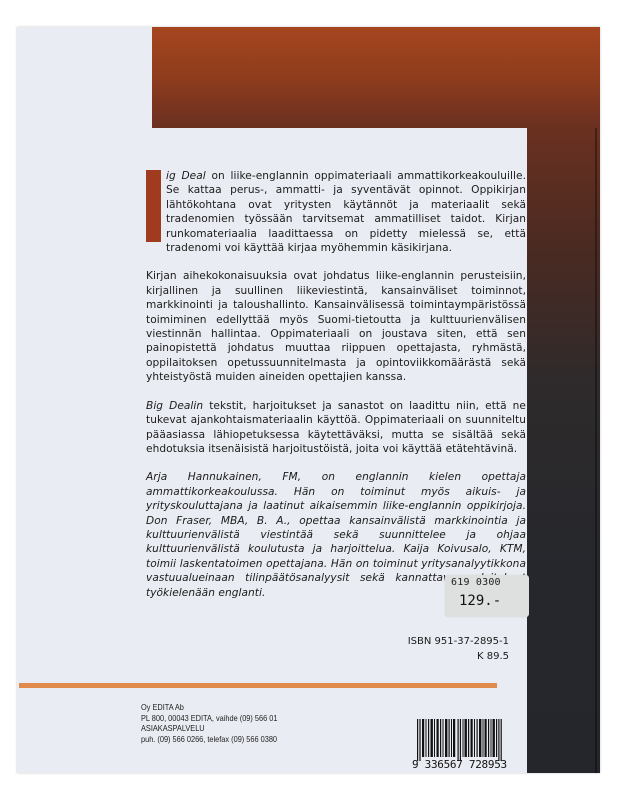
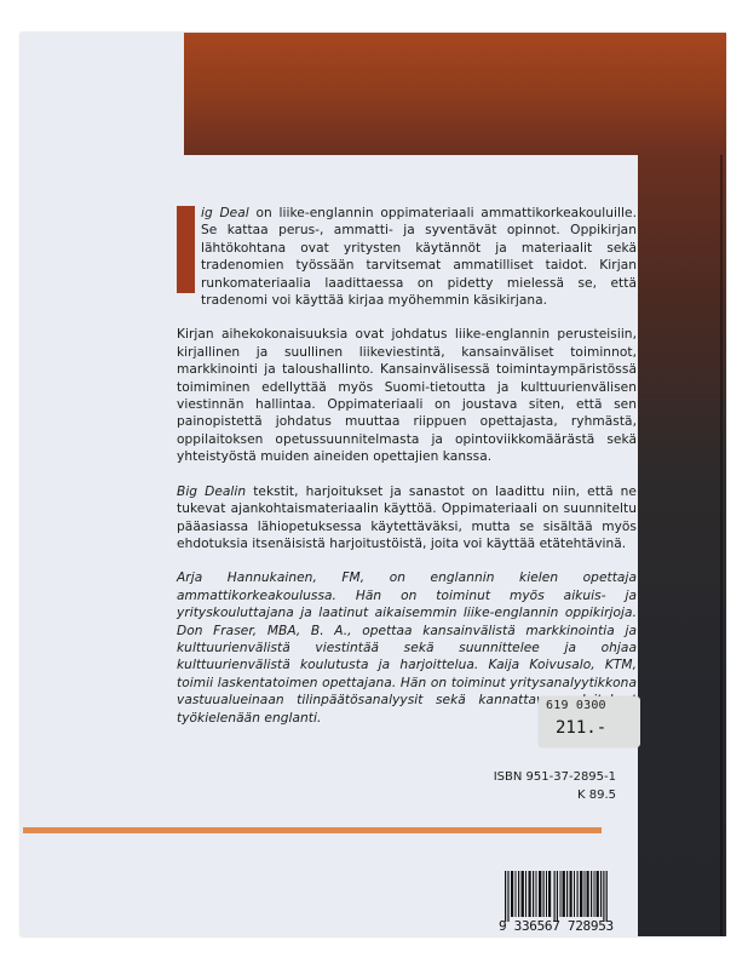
  ig Deal on liike-englannin oppimateriaali ammattikorkeakouluille. Se kattaa perus-, ammatti- ja syventävät opinnot. Oppikirjan lähtökohtana ovat yritysten käytännöt ja materiaalit sekä tradenomien työssään tarvitsemat ammatilliset taidot. Kirjan runkomateriaalia laadittaessa on pidetty mielessä se, että tradenomi voi käyttää kirjaa myöhemmin käsikirjana.
  Kirjan aihekokonaisuuksia ovat johdatus liike-englannin perusteisiin, kirjallinen ja suullinen liikeviestintä, kansainväliset toiminnot, markkinointi ja taloushallinto. Kansainvälisessä toimintaympäristössä toimiminen edellyttää myös Suomi-tietoutta ja kulttuurienvälisen viestinnän hallintaa. Oppimateriaali on joustava siten, että sen painopistettä johdatus muuttaa riippuen opettajasta, ryhmästä, oppilaitoksen opetussuunnitelmasta ja opintoviikkomäärästä sekä yhteistyöstä muiden aineiden opettajien kanssa.
- Big Dealin tekstit, harjoitukset ja sanastot on laadittu niin, että ne tukevat ajankohtaismateriaalin käyttöä. Oppimateriaali on suunniteltu pääasiassa lähiopetuksessa käytettäväksi, mutta se sisältää sekä ehdotuksia itsenäisistä harjoitustöistä, joita voi käyttää etätehtävinä.
+ Big Dealin tekstit, harjoitukset ja sanastot on laadittu niin, että ne tukevat ajankohtaismateriaalin käyttöä. Oppimateriaali on suunniteltu pääasiassa lähiopetuksessa käytettäväksi, mutta se sisältää myös ehdotuksia itsenäisistä harjoitustöistä, joita voi käyttää etätehtävinä.
  Arja Hannukainen, FM, on englannin kielen opettaja ammattikorkeakoulussa. Hän on toiminut myös aikuis- ja yrityskouluttajana ja laatinut aikaisemmin liike-englannin oppikirjoja. Don Fraser, MBA, B. A., opettaa kansainvälistä markkinointia ja kulttuurienvälistä viestintää sekä suunnittelee ja ohjaa kulttuurienvälistä koulutusta ja harjoittelua. Kaija Koivusalo, KTM, toimii laskentatoimen opettajana. Hän on toiminut yritysanalyytikkona vastuualueinaan tilinpäätösanalyysit sekä kannatta työkielenään englanti.
  619 0300
- 129.-
+ 211.-
  ISBN 951-37-2895-1
  K 89.5
- Oy EDITA Ab
- PL 800, 00043 EDITA, vaihde (09) 566 01
- ASIAKASPALVELU
- puh. (09) 566 0266, telefax (09) 566 0380
  9 336567 728953
